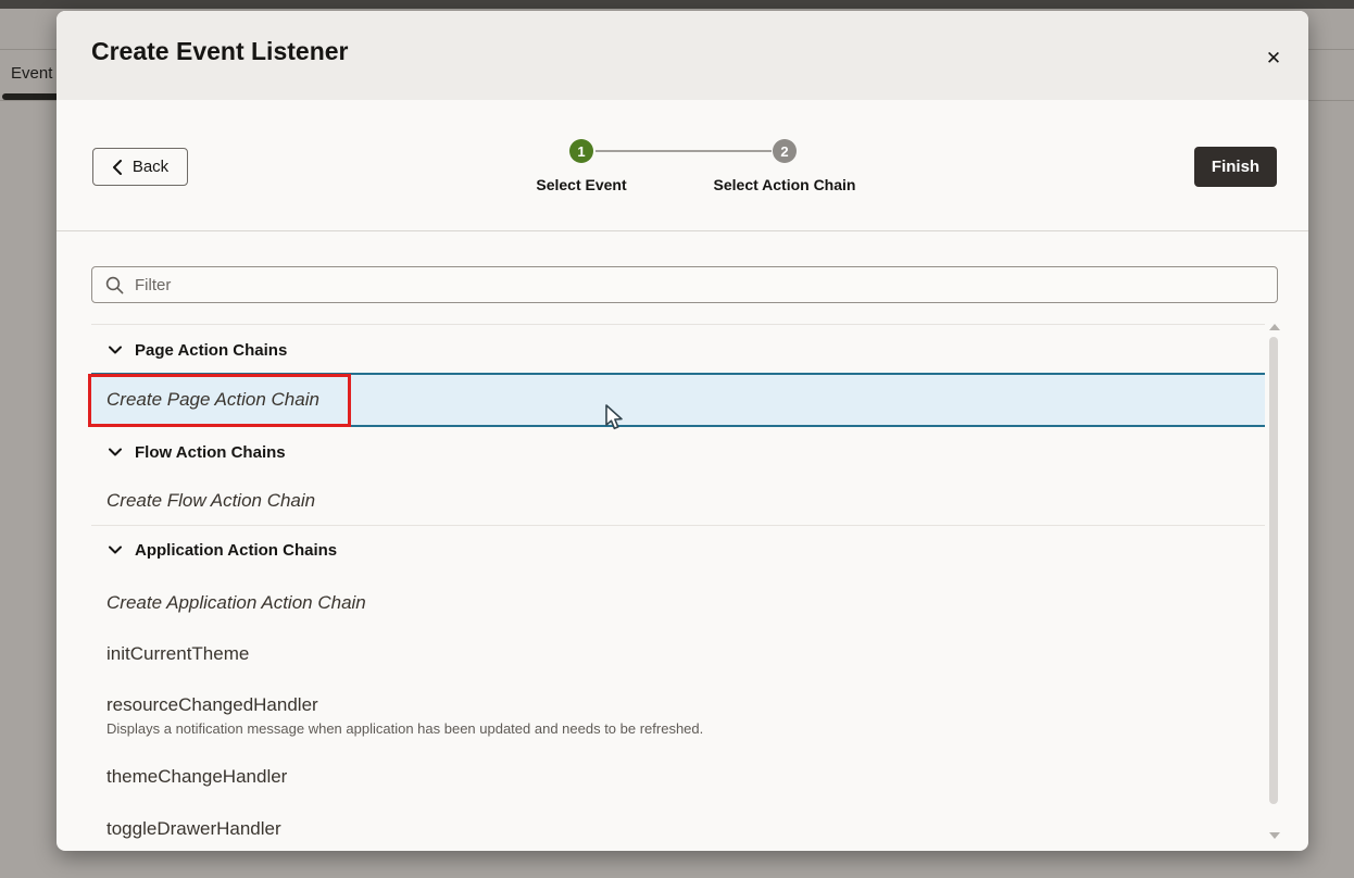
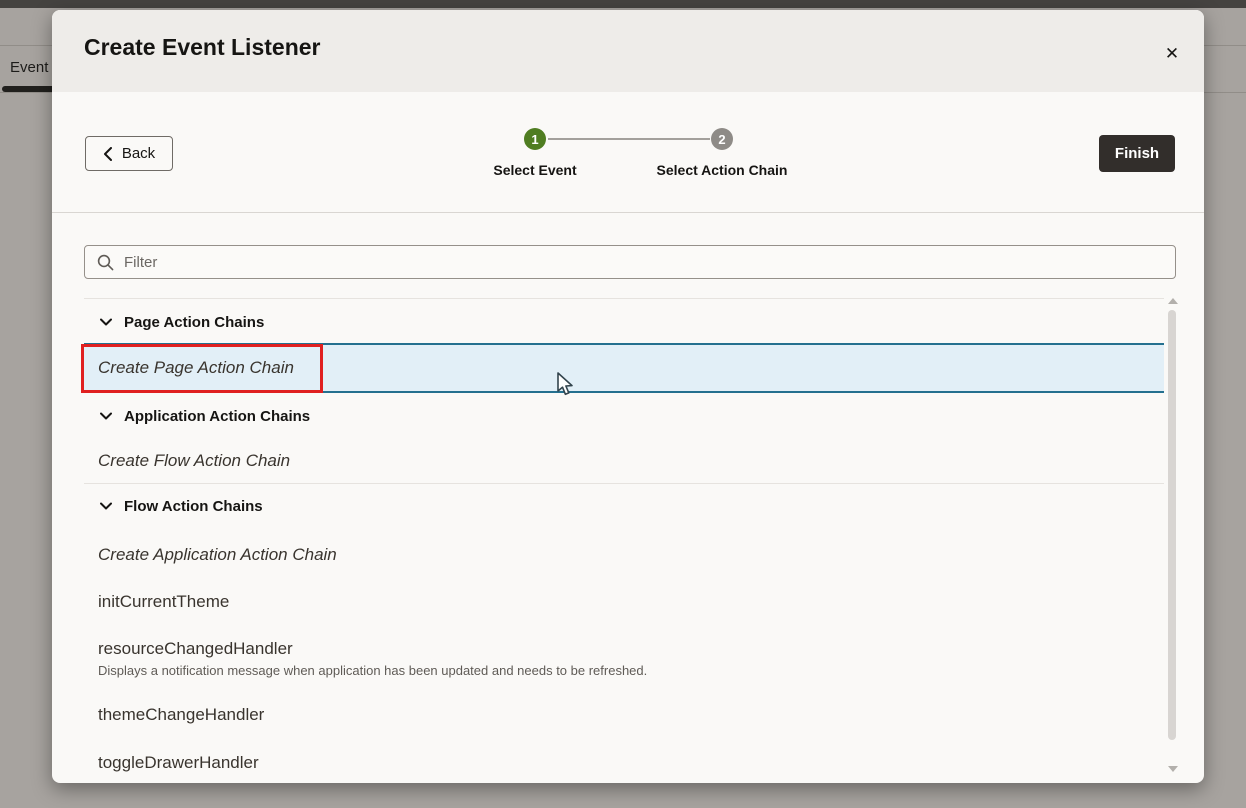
  Event
  Create Event Listener
  ✕
  Back
  1
  2
  Select Event
  Select Action Chain
  Finish
  Filter
  Page Action Chains
  Create Page Action Chain
- Flow Action Chains
+ Application Action Chains
  Create Flow Action Chain
- Application Action Chains
+ Flow Action Chains
  Create Application Action Chain
  initCurrentTheme
  resourceChangedHandler
  Displays a notification message when application has been updated and needs to be refreshed.
  themeChangeHandler
  toggleDrawerHandler
